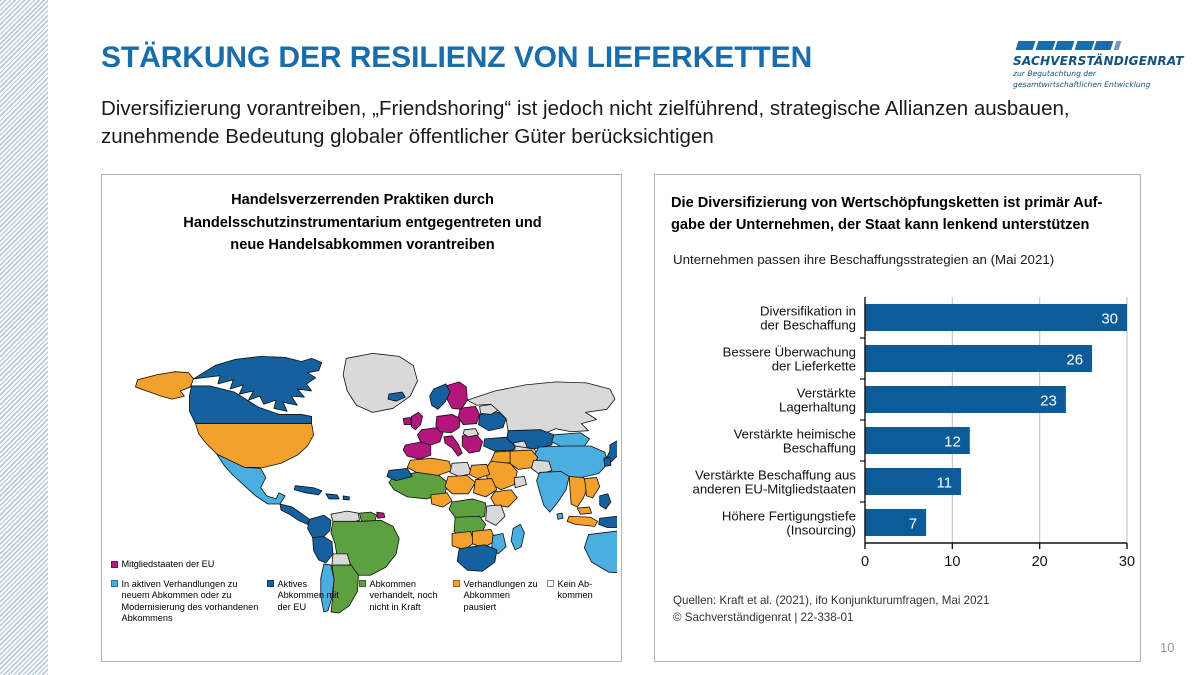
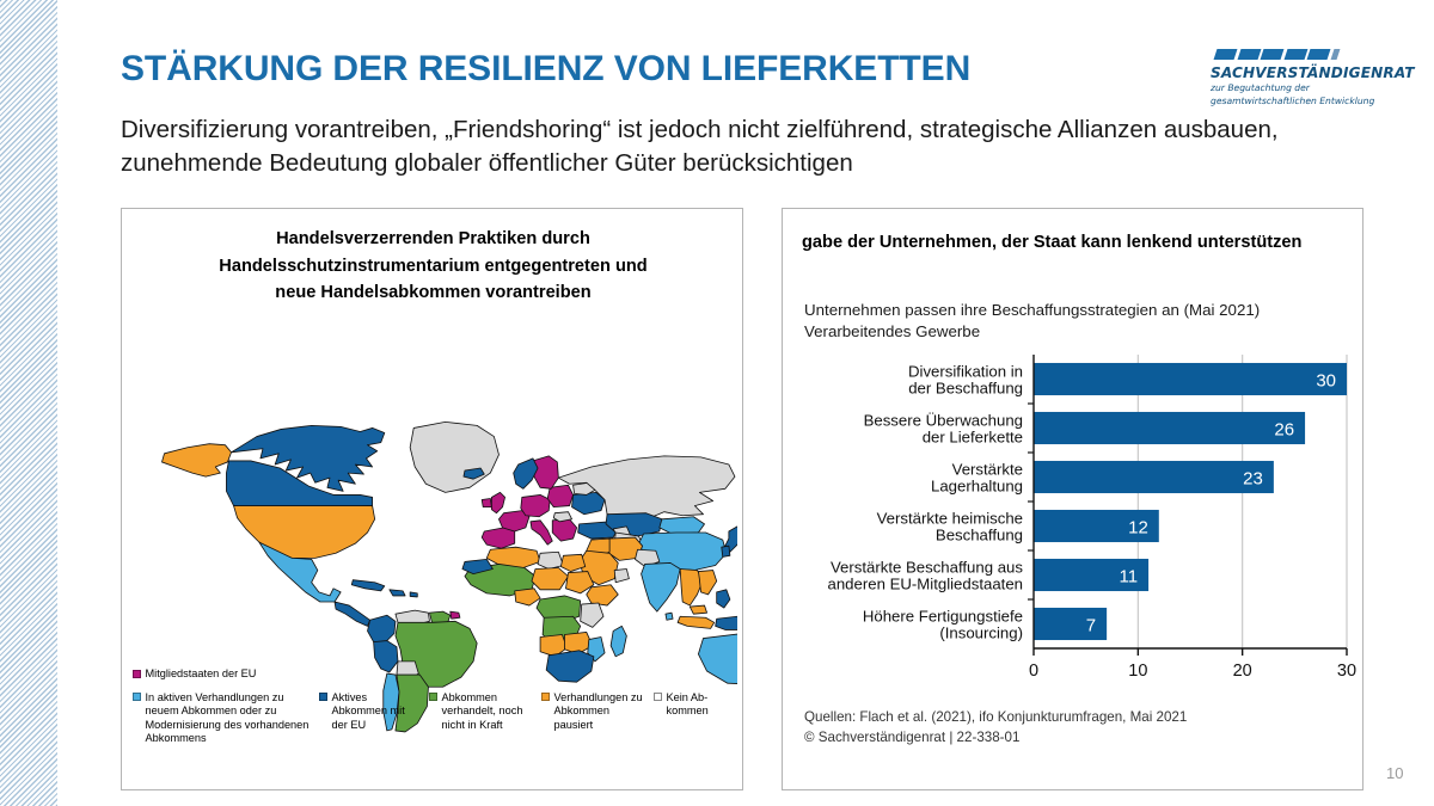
  STÄRKUNG DER RESILIENZ VON LIEFERKETTEN
  Diversifizierung vorantreiben, „Friendshoring“ ist jedoch nicht zielführend, strategische Allianzen ausbauen, zunehmende Bedeutung globaler öffentlicher Güter berücksichtigen
  SACHVERSTÄNDIGENRAT
  zur Begutachtung der
  gesamtwirtschaftlichen Entwicklung
  Handelsverzerrenden Praktiken durch
  Handelsschutzinstrumentarium entgegentreten und
  neue Handelsabkommen vorantreiben
  Mitgliedstaaten der EU
  In aktiven Verhandlungen zu neuem Abkommen oder zu Modernisierung des vorhandenen Abkommens
  Aktives Abkommen mit der EU
  Abkommen verhandelt, noch nicht in Kraft
  Verhandlungen zu Abkommen pausiert
  Kein Ab-kommen
- Die Diversifizierung von Wertschöpfungsketten ist primär Auf-
  gabe der Unternehmen, der Staat kann lenkend unterstützen
  Unternehmen passen ihre Beschaffungsstrategien an (Mai 2021)
+ Verarbeitendes Gewerbe
  30
  26
  23
  12
  11
  7
  Diversifikation in
  der Beschaffung
  Bessere Überwachung
  der Lieferkette
  Verstärkte
  Lagerhaltung
  Verstärkte heimische
  Beschaffung
  Verstärkte Beschaffung aus
  anderen EU-Mitgliedstaaten
  Höhere Fertigungstiefe
  (Insourcing)
  0
  10
  20
  30
- Quellen: Kraft et al. (2021), ifo Konjunkturumfragen, Mai 2021
+ Quellen: Flach et al. (2021), ifo Konjunkturumfragen, Mai 2021
  © Sachverständigenrat | 22-338-01
  10
